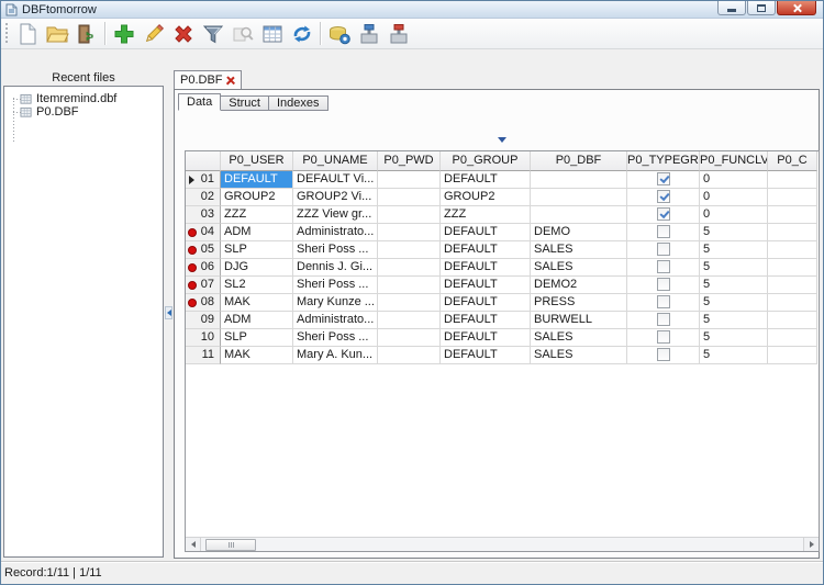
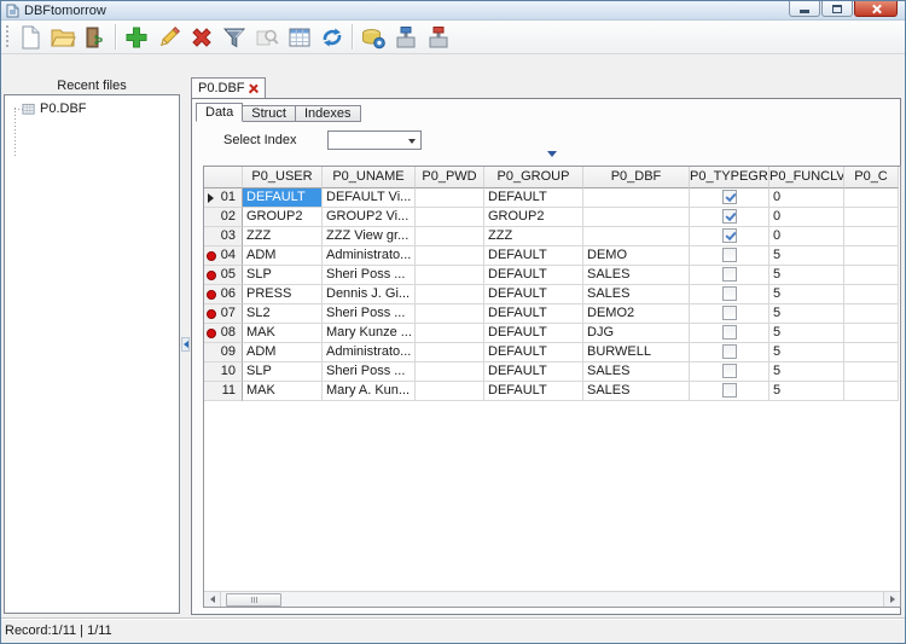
  DBFtomorrow
  Recent files
- Itemremind.dbf
  P0.DBF
  P0.DBF
  Data
  Struct
  Indexes
+ Select Index
  P0_USER
  P0_UNAME
  P0_PWD
  P0_GROUP
  P0_DBF
  P0_TYPEGR
  P0_FUNCLV
  P0_C
  01
  DEFAULT
  DEFAULT Vi...
  DEFAULT
  0
  02
  GROUP2
  GROUP2 Vi...
  GROUP2
  0
  03
  ZZZ
  ZZZ View gr...
  ZZZ
  0
  04
  ADM
  Administrato...
  DEFAULT
  DEMO
  5
  05
  SLP
  Sheri Poss ...
  DEFAULT
  SALES
  5
  06
- DJG
+ PRESS
  Dennis J. Gi...
  DEFAULT
  SALES
  5
  07
  SL2
  Sheri Poss ...
  DEFAULT
  DEMO2
  5
  08
  MAK
  Mary Kunze ...
  DEFAULT
- PRESS
+ DJG
  5
  09
  ADM
  Administrato...
  DEFAULT
  BURWELL
  5
  10
  SLP
  Sheri Poss ...
  DEFAULT
  SALES
  5
  11
  MAK
  Mary A. Kun...
  DEFAULT
  SALES
  5
  Record:1/11 | 1/11
